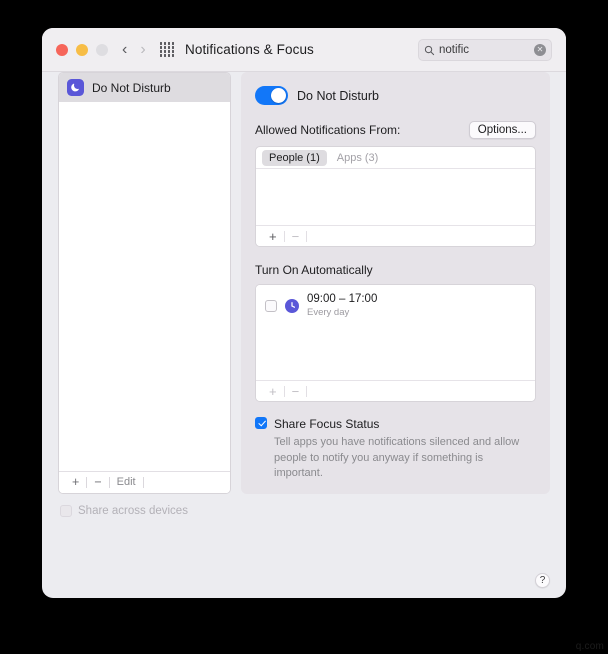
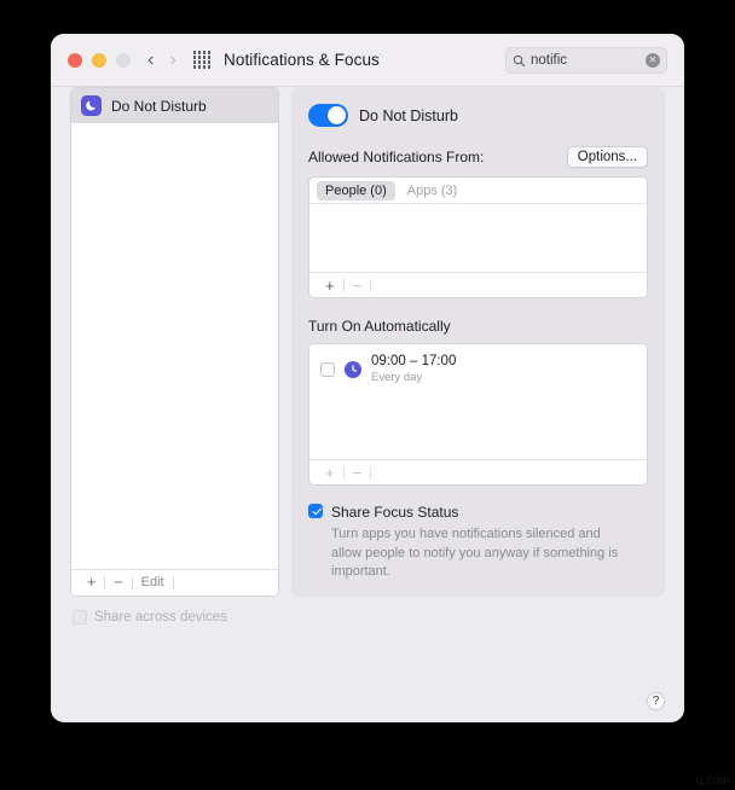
  ‹
  ›
  Notifications & Focus
  notific
  ✕
  Do Not Disturb
  +
  −
  Edit
  Share across devices
  Do Not Disturb
  Allowed Notifications From:
  Options...
- People (1)
+ People (0)
  Apps (3)
  +
  −
  Turn On Automatically
  09:00 – 17:00
  Every day
  +
  −
  Share Focus Status
- Tell apps you have notifications silenced and allow people to notify you anyway if something is important.
+ Turn apps you have notifications silenced and allow people to notify you anyway if something is important.
  ?
  q.com
